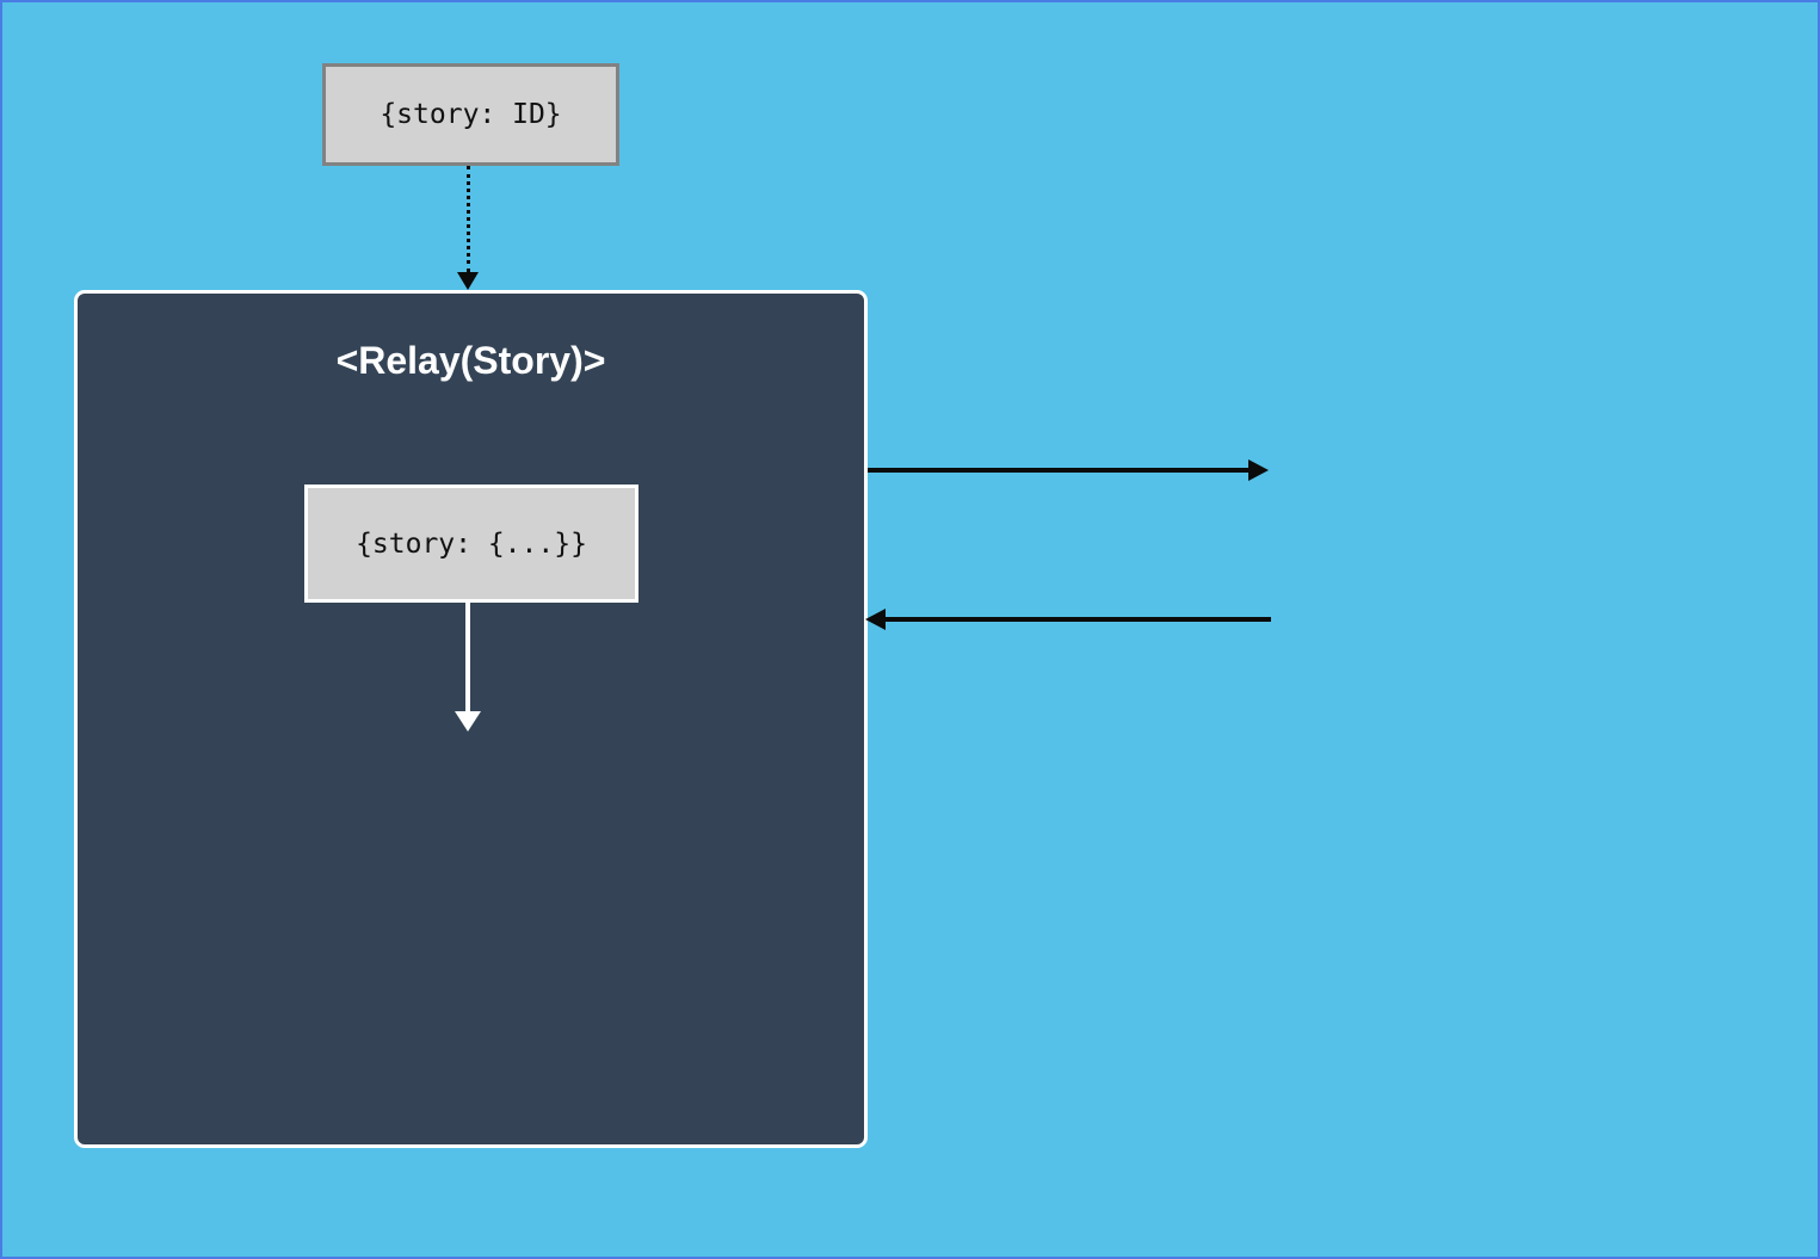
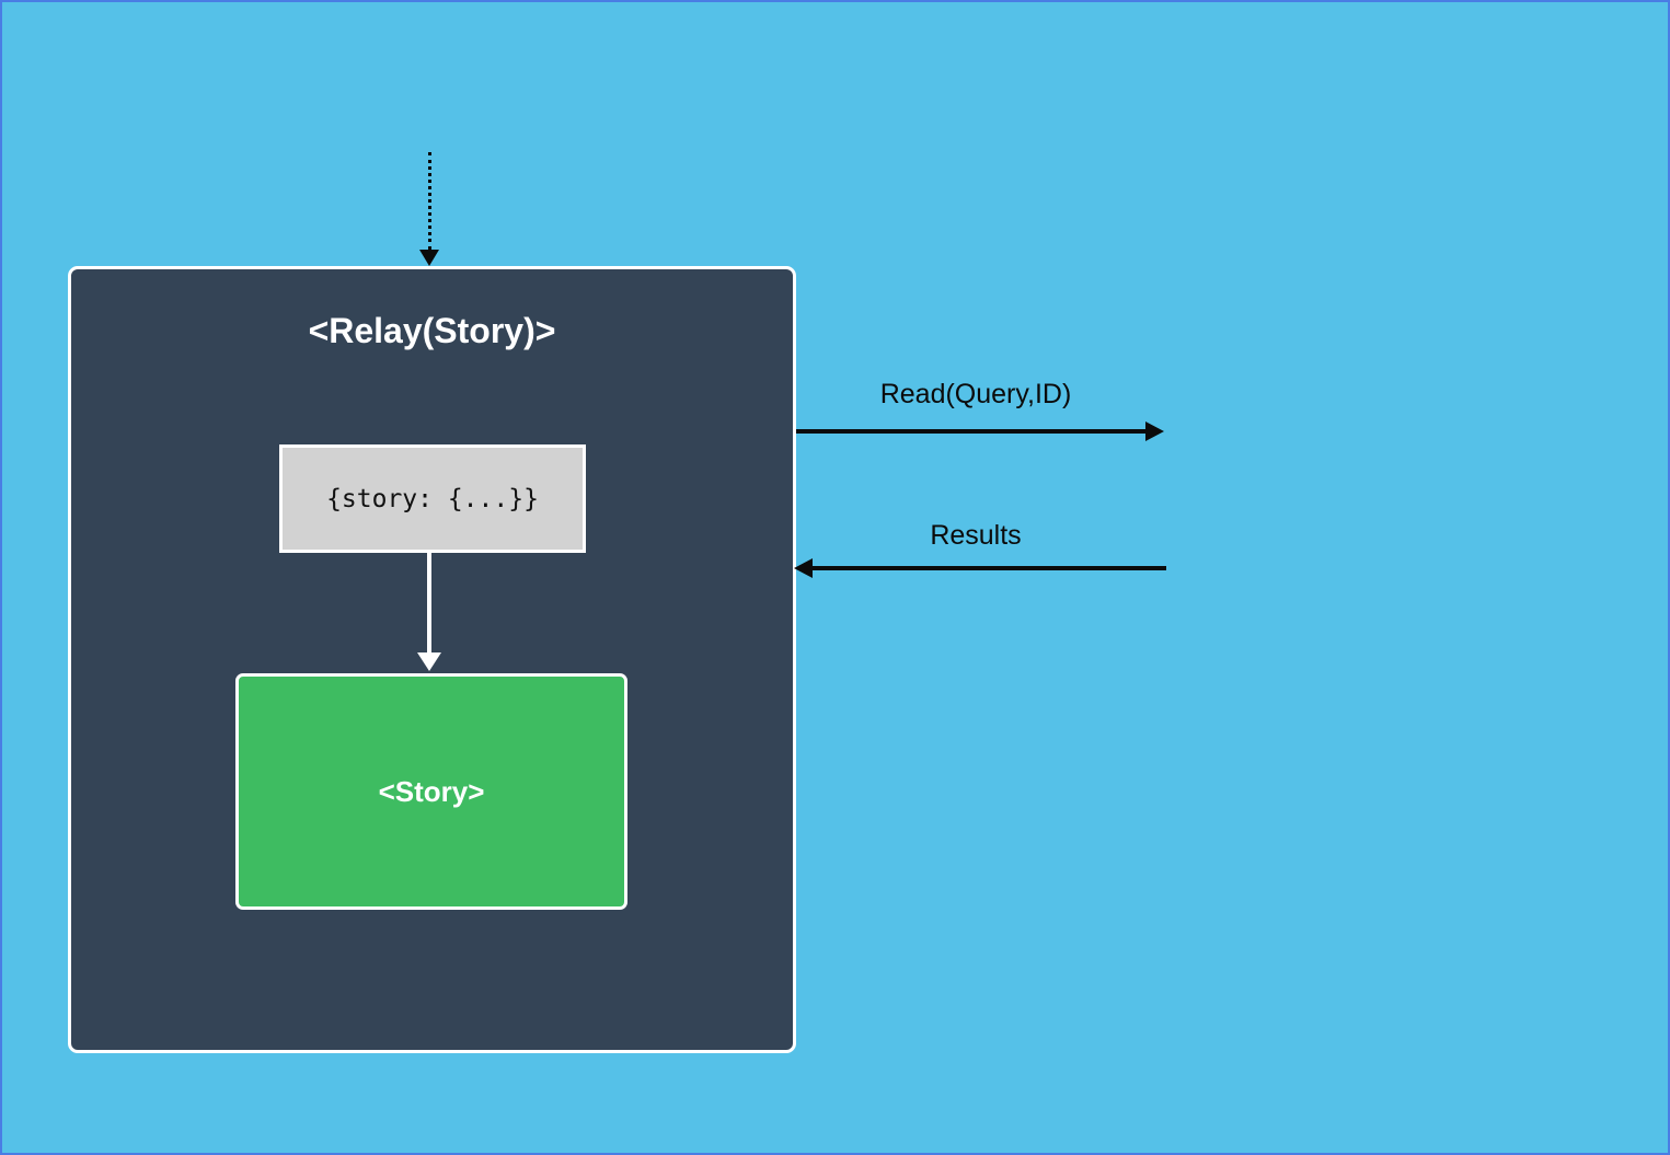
- {story: ID}
  <Relay(Story)>
  {story: {...}}
+ <Story>
+ Read(Query,ID)
+ Results
